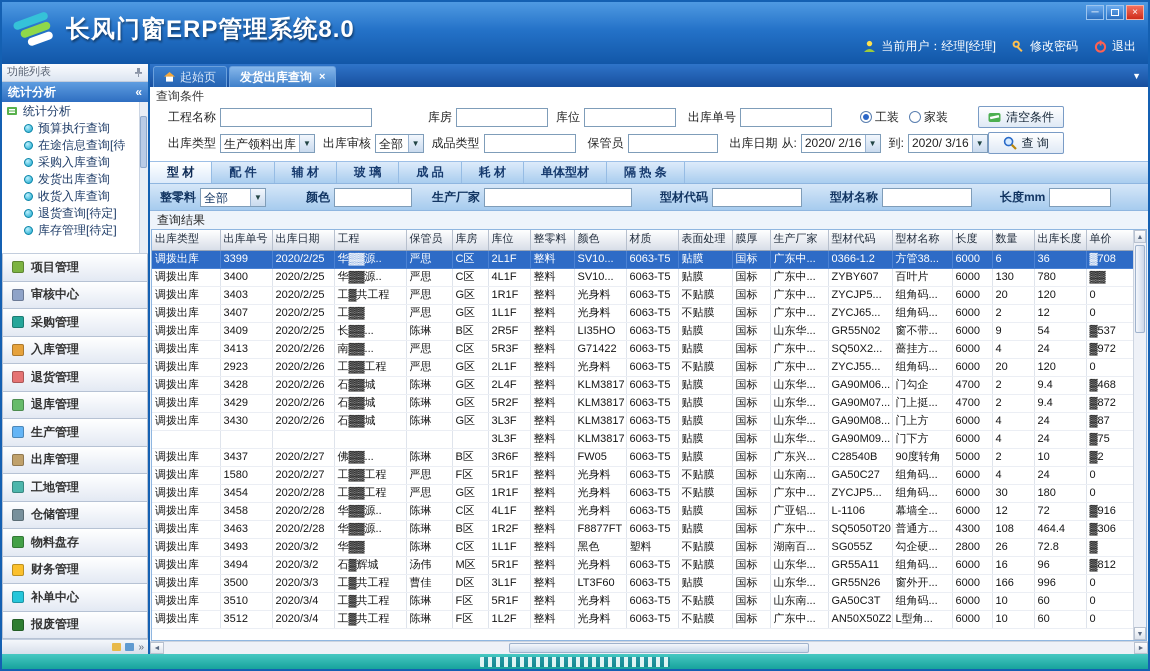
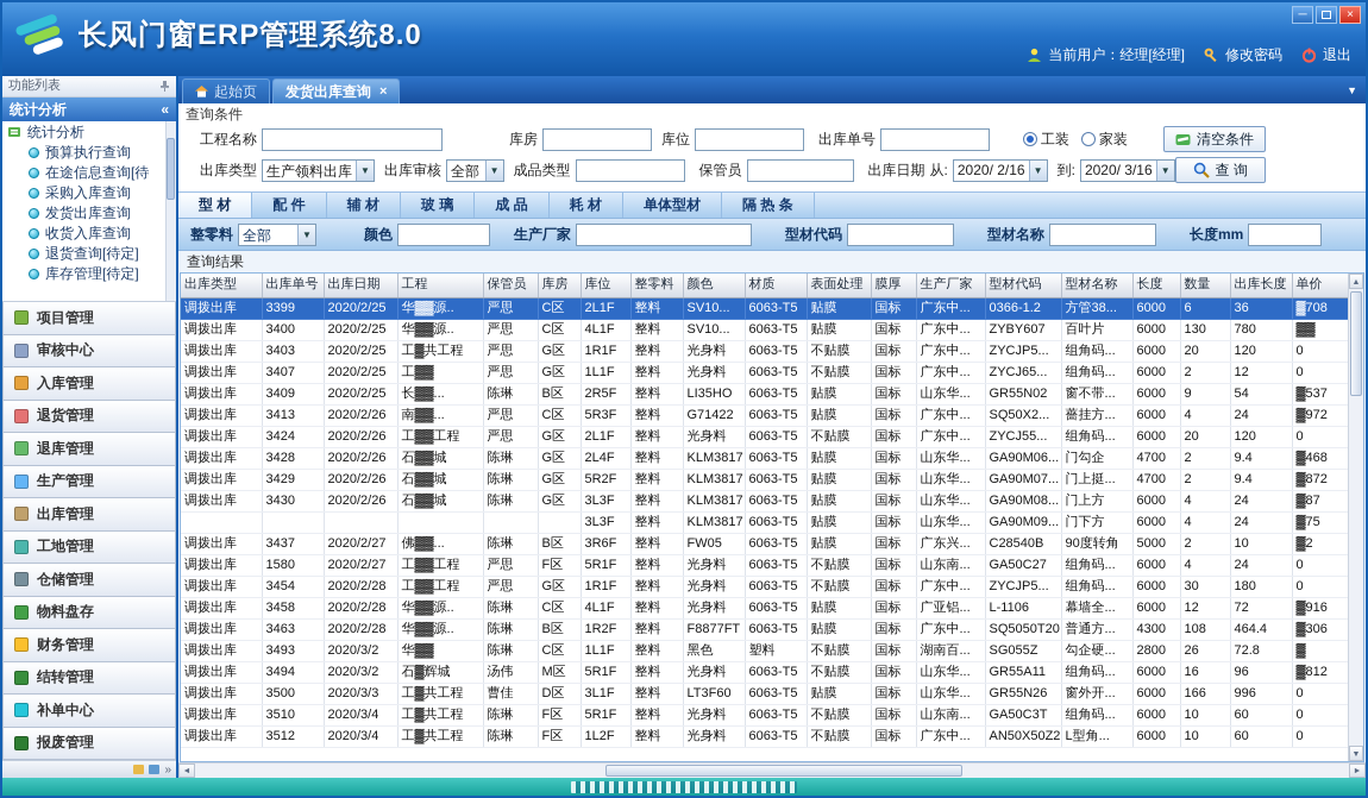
  长风门窗ERP管理系统8.0
  ─
  ×
  当前用户：经理[经理]
  修改密码
  退出
  功能列表
  统计分析
  «
  统计分析
  预算执行查询
  在途信息查询[待
  采购入库查询
  发货出库查询
  收货入库查询
  退货查询[待定]
  库存管理[待定]
  项目管理
  审核中心
- 采购管理
  入库管理
  退货管理
  退库管理
  生产管理
  出库管理
  工地管理
  仓储管理
  物料盘存
  财务管理
+ 结转管理
  补单中心
  报废管理
  »
  起始页
  发货出库查询
  ×
  ▼
  查询条件
  工程名称
  库房
  库位
  出库单号
  工装
  家装
  清空条件
  出库类型
  生产领料出库
  ▼
  出库审核
  全部
  ▼
  成品类型
  保管员
  出库日期
  从:
  2020/ 2/16
  ▼
  到:
  2020/ 3/16
  ▼
  查 询
  型 材
  配 件
  辅 材
  玻 璃
  成 品
  耗 材
  单体型材
  隔 热 条
  整零料
  全部
  ▼
  颜色
  生产厂家
  型材代码
  型材名称
  长度mm
  查询结果
  出库类型	出库单号	出库日期	工程	保管员	库房	库位	整零料	颜色	材质	表面处理	膜厚	生产厂家	型材代码	型材名称	长度	数量	出库长度	单价
  调拨出库	3399	2020/2/25	华▓▓源..	严思	C区	2L1F	整料	SV10...	6063-T5	贴膜	国标	广东中...	0366-1.2	方管38...	6000	6	36	▓708
  调拨出库	3400	2020/2/25	华▓▓源..	严思	C区	4L1F	整料	SV10...	6063-T5	贴膜	国标	广东中...	ZYBY607	百叶片	6000	130	780	▓▓
  调拨出库	3403	2020/2/25	工▓共工程	严思	G区	1R1F	整料	光身料	6063-T5	不贴膜	国标	广东中...	ZYCJP5...	组角码...	6000	20	120	0
  调拨出库	3407	2020/2/25	工▓▓	严思	G区	1L1F	整料	光身料	6063-T5	不贴膜	国标	广东中...	ZYCJ65...	组角码...	6000	2	12	0
  调拨出库	3409	2020/2/25	长▓▓...	陈琳	B区	2R5F	整料	LI35HO	6063-T5	贴膜	国标	山东华...	GR55N02	窗不带...	6000	9	54	▓537
  调拨出库	3413	2020/2/26	南▓▓...	严思	C区	5R3F	整料	G71422	6063-T5	贴膜	国标	广东中...	SQ50X2...	薔挂方...	6000	4	24	▓972
- 调拨出库	2923	2020/2/26	工▓▓工程	严思	G区	2L1F	整料	光身料	6063-T5	不贴膜	国标	广东中...	ZYCJ55...	组角码...	6000	20	120	0
+ 调拨出库	3424	2020/2/26	工▓▓工程	严思	G区	2L1F	整料	光身料	6063-T5	不贴膜	国标	广东中...	ZYCJ55...	组角码...	6000	20	120	0
  调拨出库	3428	2020/2/26	石▓▓城	陈琳	G区	2L4F	整料	KLM3817	6063-T5	贴膜	国标	山东华...	GA90M06...	门勾企	4700	2	9.4	▓468
  调拨出库	3429	2020/2/26	石▓▓城	陈琳	G区	5R2F	整料	KLM3817	6063-T5	贴膜	国标	山东华...	GA90M07...	门上挺...	4700	2	9.4	▓872
  调拨出库	3430	2020/2/26	石▓▓城	陈琳	G区	3L3F	整料	KLM3817	6063-T5	贴膜	国标	山东华...	GA90M08...	门上方	6000	4	24	▓87
  						3L3F	整料	KLM3817	6063-T5	贴膜	国标	山东华...	GA90M09...	门下方	6000	4	24	▓75
  调拨出库	3437	2020/2/27	佛▓▓...	陈琳	B区	3R6F	整料	FW05	6063-T5	贴膜	国标	广东兴...	C28540B	90度转角	5000	2	10	▓2
  调拨出库	1580	2020/2/27	工▓▓工程	严思	F区	5R1F	整料	光身料	6063-T5	不贴膜	国标	山东南...	GA50C27	组角码...	6000	4	24	0
  调拨出库	3454	2020/2/28	工▓▓工程	严思	G区	1R1F	整料	光身料	6063-T5	不贴膜	国标	广东中...	ZYCJP5...	组角码...	6000	30	180	0
  调拨出库	3458	2020/2/28	华▓▓源..	陈琳	C区	4L1F	整料	光身料	6063-T5	贴膜	国标	广亚铝...	L-1106	幕墙全...	6000	12	72	▓916
  调拨出库	3463	2020/2/28	华▓▓源..	陈琳	B区	1R2F	整料	F8877FT	6063-T5	贴膜	国标	广东中...	SQ5050T20	普通方...	4300	108	464.4	▓306
  调拨出库	3493	2020/3/2	华▓▓	陈琳	C区	1L1F	整料	黑色	塑料	不贴膜	国标	湖南百...	SG055Z	勾企硬...	2800	26	72.8	▓
  调拨出库	3494	2020/3/2	石▓辉城	汤伟	M区	5R1F	整料	光身料	6063-T5	不贴膜	国标	山东华...	GR55A11	组角码...	6000	16	96	▓812
  调拨出库	3500	2020/3/3	工▓共工程	曹佳	D区	3L1F	整料	LT3F60	6063-T5	贴膜	国标	山东华...	GR55N26	窗外开...	6000	166	996	0
  调拨出库	3510	2020/3/4	工▓共工程	陈琳	F区	5R1F	整料	光身料	6063-T5	不贴膜	国标	山东南...	GA50C3T	组角码...	6000	10	60	0
  调拨出库	3512	2020/3/4	工▓共工程	陈琳	F区	1L2F	整料	光身料	6063-T5	不贴膜	国标	广东中...	AN50X50Z2	L型角...	6000	10	60	0
